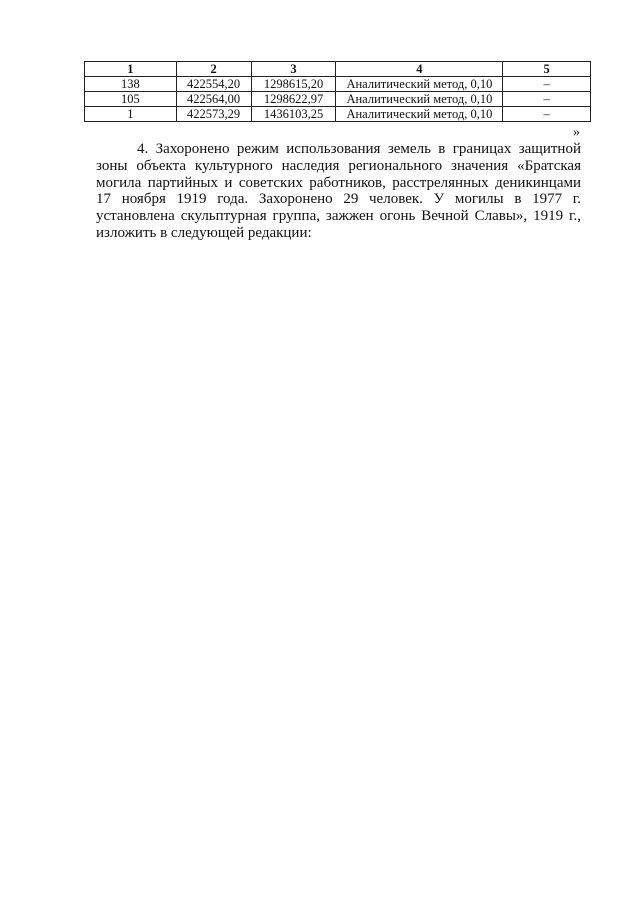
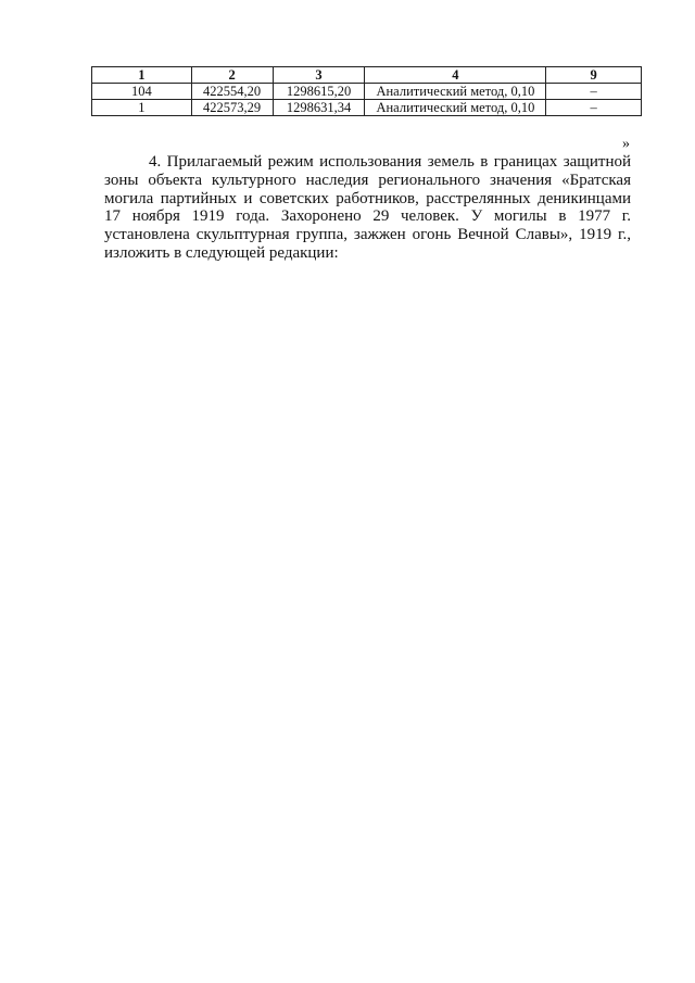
- 1	2	3	4	5
+ 1	2	3	4	9
- 138	422554,20	1298615,20	Аналитический метод, 0,10	–
+ 104	422554,20	1298615,20	Аналитический метод, 0,10	–
- 105	422564,00	1298622,97	Аналитический метод, 0,10	–
- 1	422573,29	1436103,25	Аналитический метод, 0,10	–
+ 1	422573,29	1298631,34	Аналитический метод, 0,10	–
  »
- 4. Захоронено режим использования земель в границах защитной зоны объекта культурного наследия регионального значения «Братская могила партийных и советских работников, расстрелянных деникинцами 17 ноября 1919 года. Захоронено 29 человек. У могилы в 1977 г. установлена скульптурная группа, зажжен огонь Вечной Славы», 1919 г., изложить в следующей редакции:
+ 4. Прилагаемый режим использования земель в границах защитной зоны объекта культурного наследия регионального значения «Братская могила партийных и советских работников, расстрелянных деникинцами 17 ноября 1919 года. Захоронено 29 человек. У могилы в 1977 г. установлена скульптурная группа, зажжен огонь Вечной Славы», 1919 г., изложить в следующей редакции:
